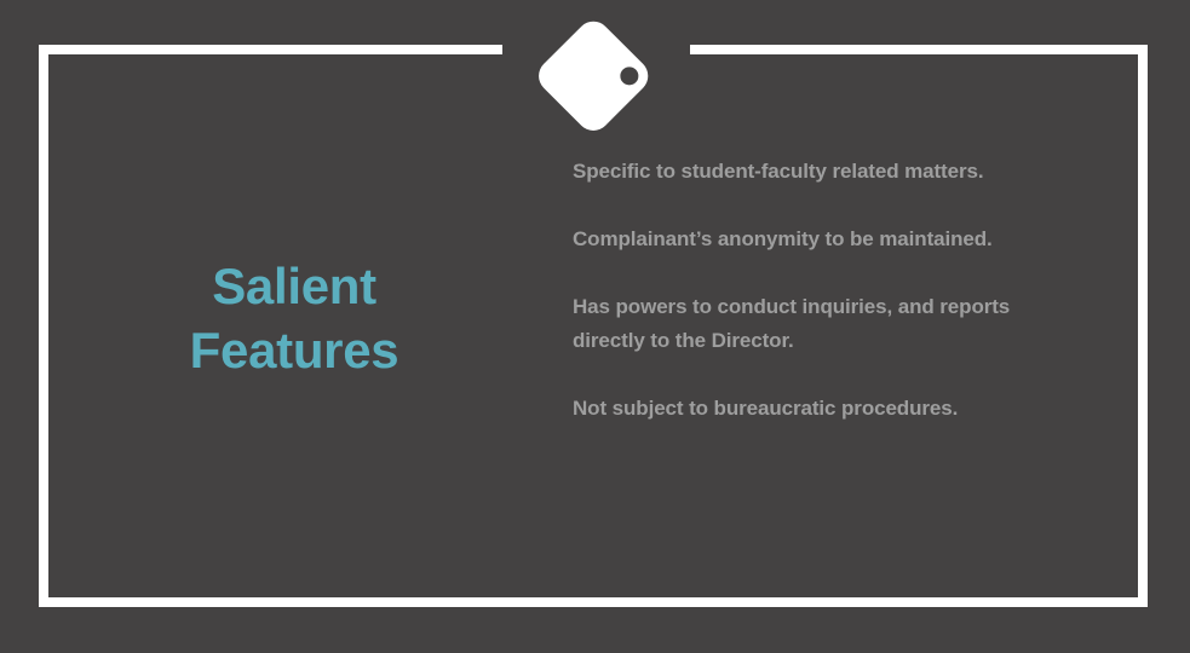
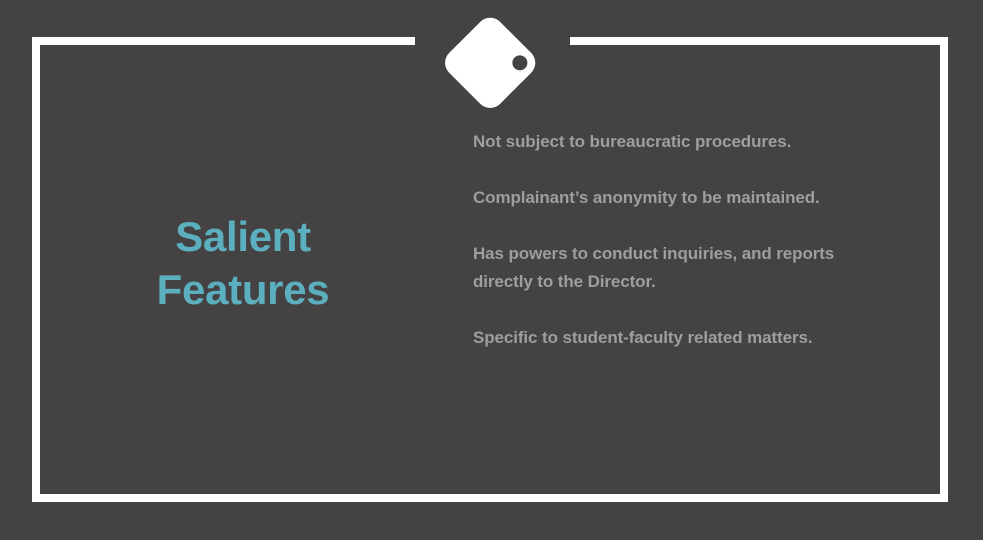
  Salient
  Features
- Specific to student-faculty related matters.
+ Not subject to bureaucratic procedures.
  Complainant’s anonymity to be maintained.
  Has powers to conduct inquiries, and reports directly to the Director.
- Not subject to bureaucratic procedures.
+ Specific to student-faculty related matters.
